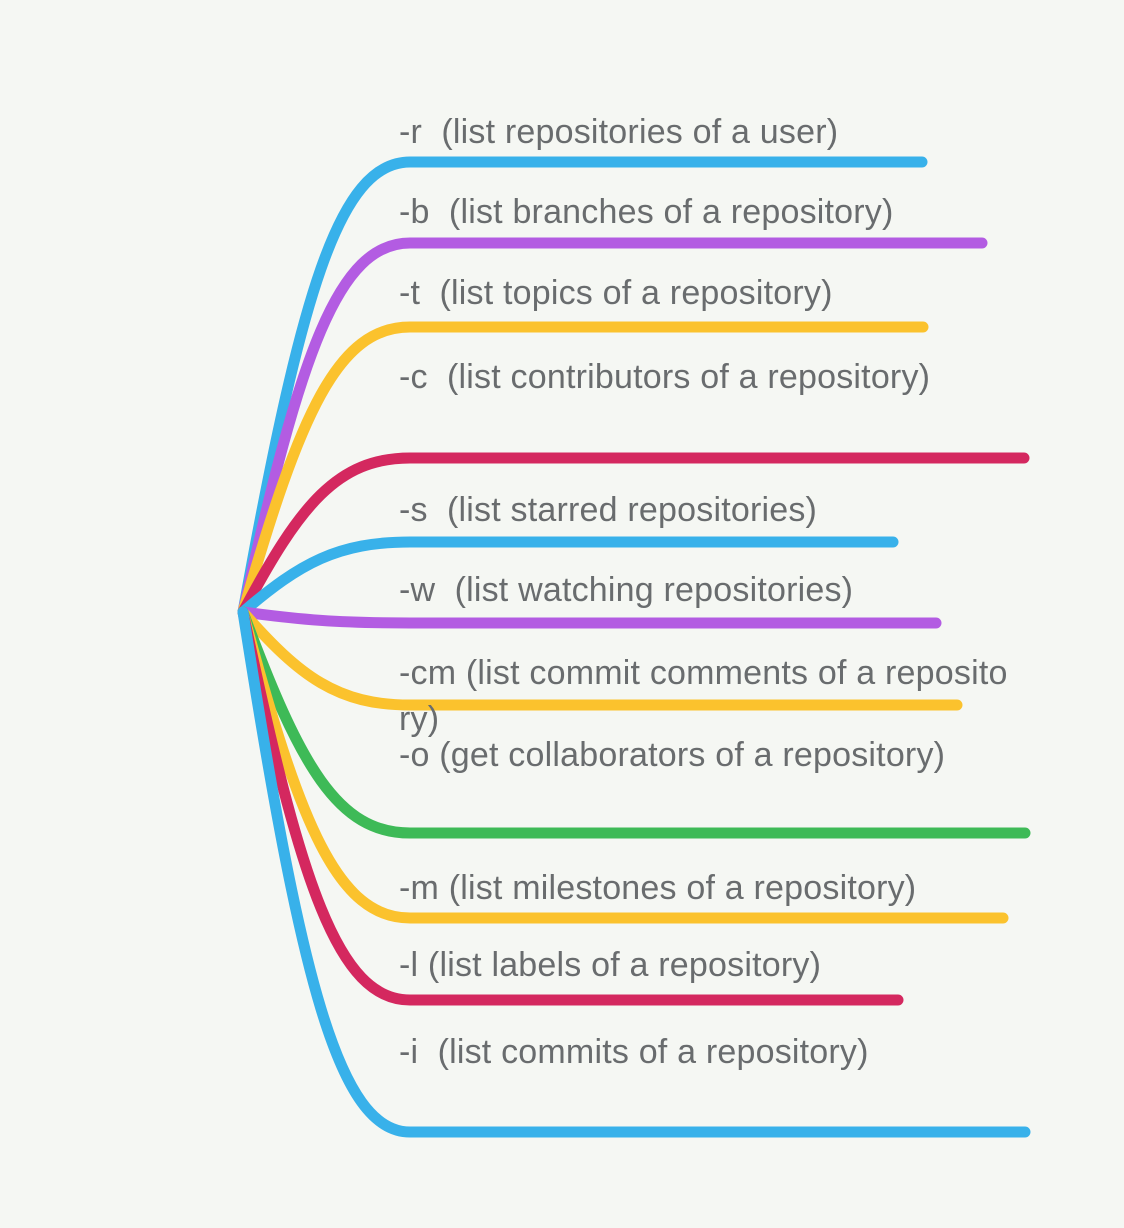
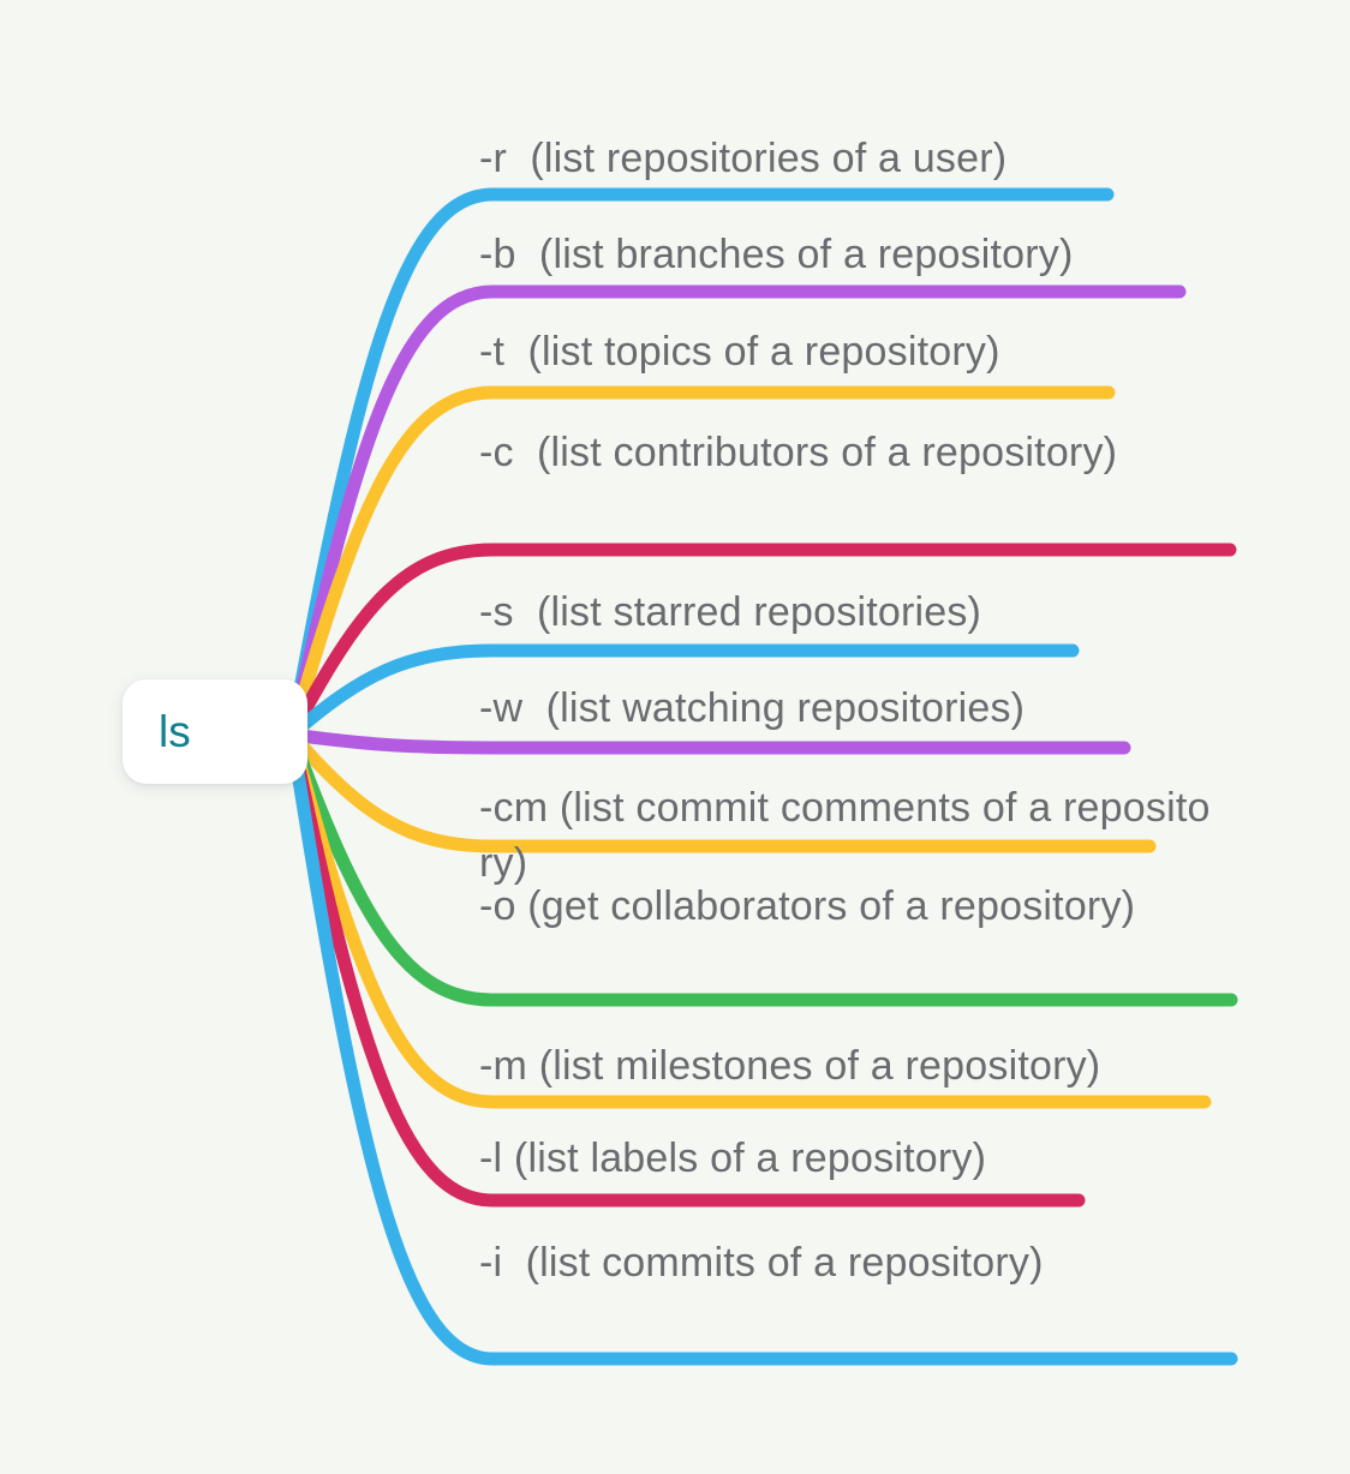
  -r (list repositories of a user)
  -b (list branches of a repository)
  -t (list topics of a repository)
  -c (list contributors of a repository)
  -s (list starred repositories)
  -w (list watching repositories)
  -cm (list commit comments of a repository)
  -o (get collaborators of a repository)
  -m (list milestones of a repository)
  -l (list labels of a repository)
  -i (list commits of a repository)
+ ls
